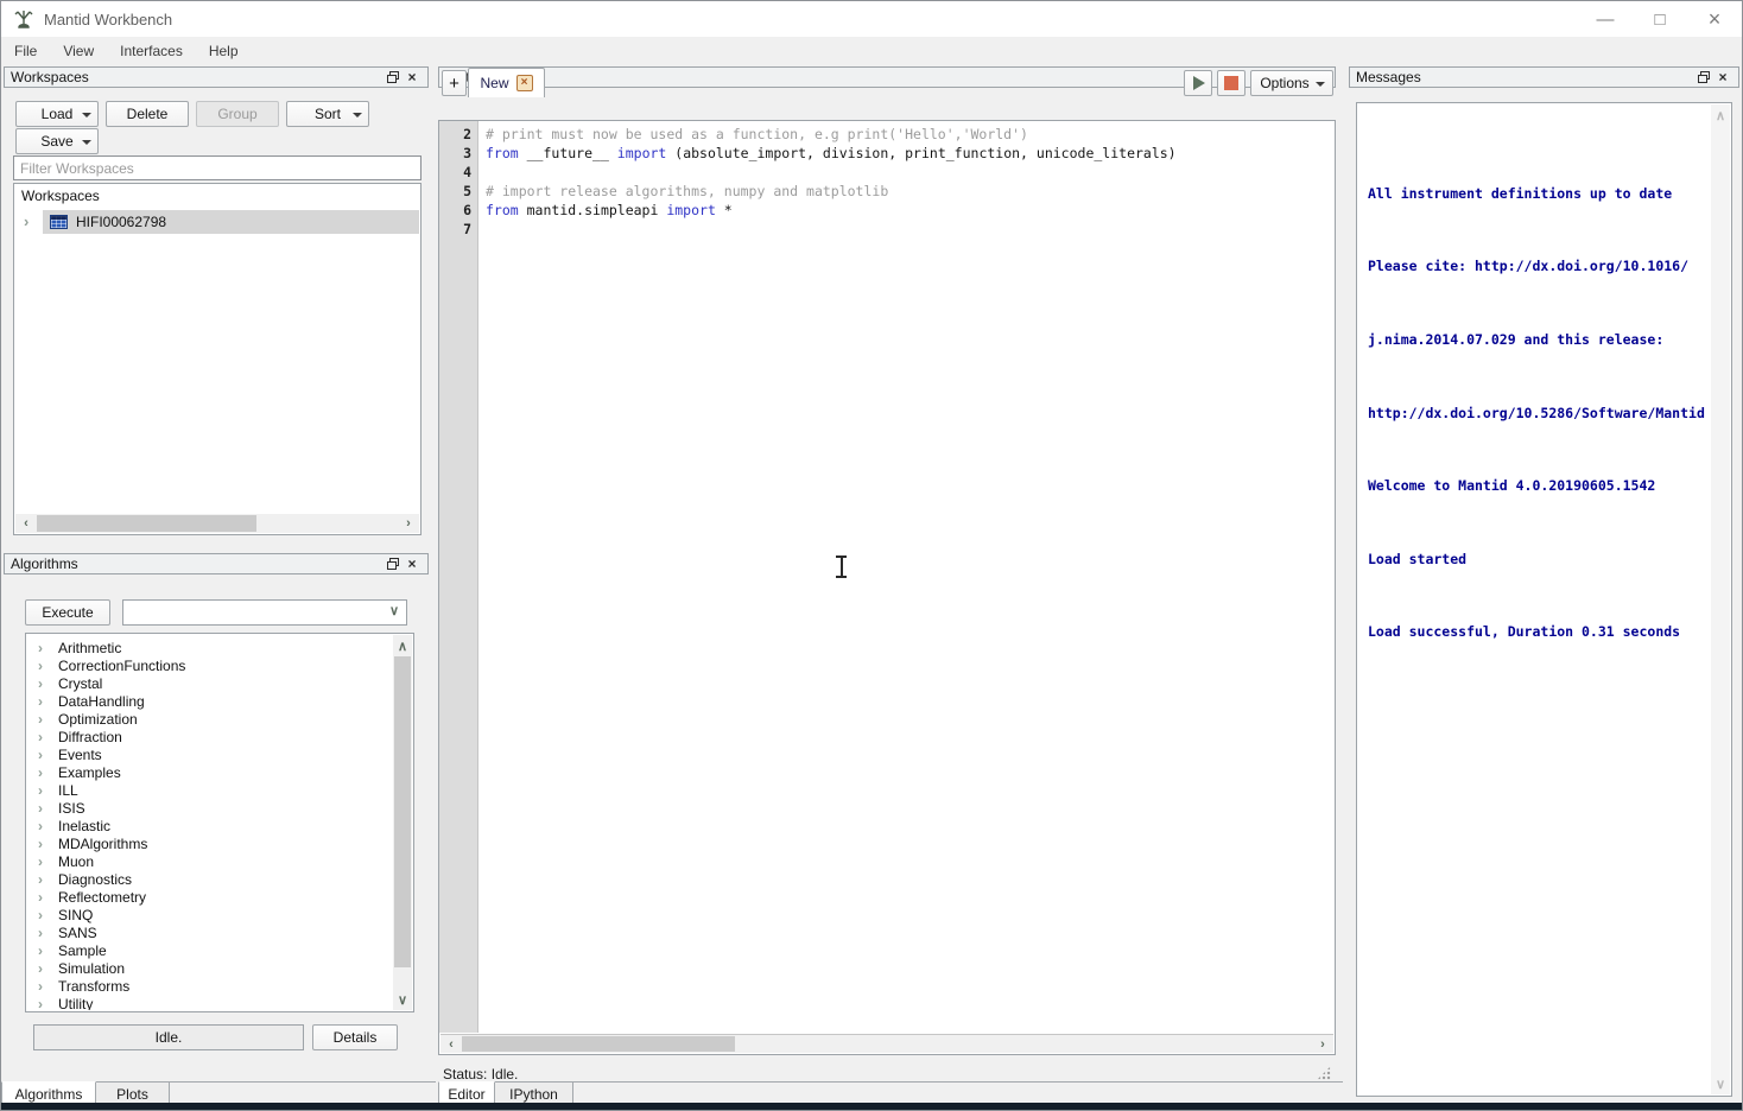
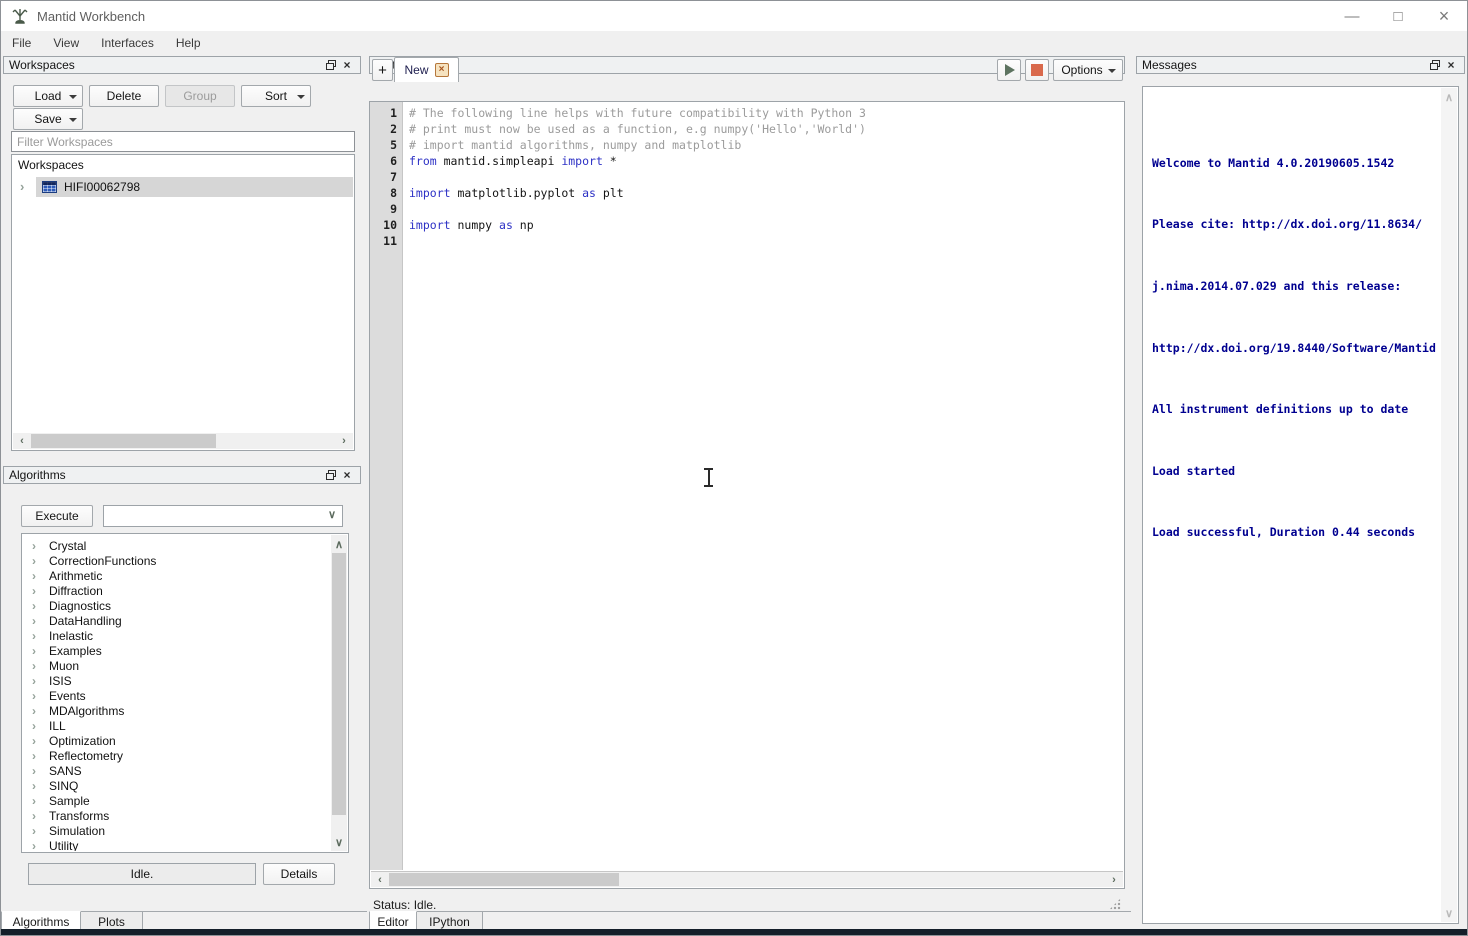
  Mantid Workbench
  —
  □
  ×
  File
  View
  Interfaces
  Help
  Workspaces
  ×
  Load
  Delete
  Group
  Sort
  Save
  Filter Workspaces
  Workspaces
  ›
  HIFI00062798
  ‹
  ›
  Algorithms
  ×
  Execute
  ∨
  ›
- Arithmetic
+ Crystal
  ›
  CorrectionFunctions
  ›
- Crystal
+ Arithmetic
  ›
- DataHandling
+ Diffraction
  ›
- Optimization
+ Diagnostics
  ›
- Diffraction
+ DataHandling
  ›
- Events
+ Inelastic
  ›
  Examples
  ›
- ILL
+ Muon
  ›
  ISIS
  ›
- Inelastic
+ Events
  ›
  MDAlgorithms
  ›
- Muon
+ ILL
  ›
- Diagnostics
+ Optimization
  ›
  Reflectometry
  ›
- SINQ
+ SANS
  ›
- SANS
+ SINQ
  ›
  Sample
  ›
- Simulation
+ Transforms
  ›
- Transforms
+ Simulation
  ›
  Utility
  ∧
  ∨
  Idle.
  Details
  Algorithms
  Plots
  +
  New
  ×
  Options
+ 1
+ # The following line helps with future compatibility with Python 3
  2
- # print must now be used as a function, e.g print('Hello','World')
+ # print must now be used as a function, e.g numpy('Hello','World')
- 3
- from __future__ import (absolute_import, division, print_function, unicode_literals)
- 4
  5
- # import release algorithms, numpy and matplotlib
+ # import mantid algorithms, numpy and matplotlib
  6
  from mantid.simpleapi import *
  7
+ 8
+ import matplotlib.pyplot as plt
+ 9
+ 10
+ import numpy as np
+ 11
  ‹
  ›
  Status: Idle.
  Editor
  IPython
  Messages
  ×
- All instrument definitions up to date
+ Welcome to Mantid 4.0.20190605.1542
- Please cite: http://dx.doi.org/10.1016/
+ Please cite: http://dx.doi.org/11.8634/
  j.nima.2014.07.029 and this release:
- http://dx.doi.org/10.5286/Software/Mantid
+ http://dx.doi.org/19.8440/Software/Mantid
- Welcome to Mantid 4.0.20190605.1542
+ All instrument definitions up to date
  Load started
- Load successful, Duration 0.31 seconds
+ Load successful, Duration 0.44 seconds
  ∧
  ∨
